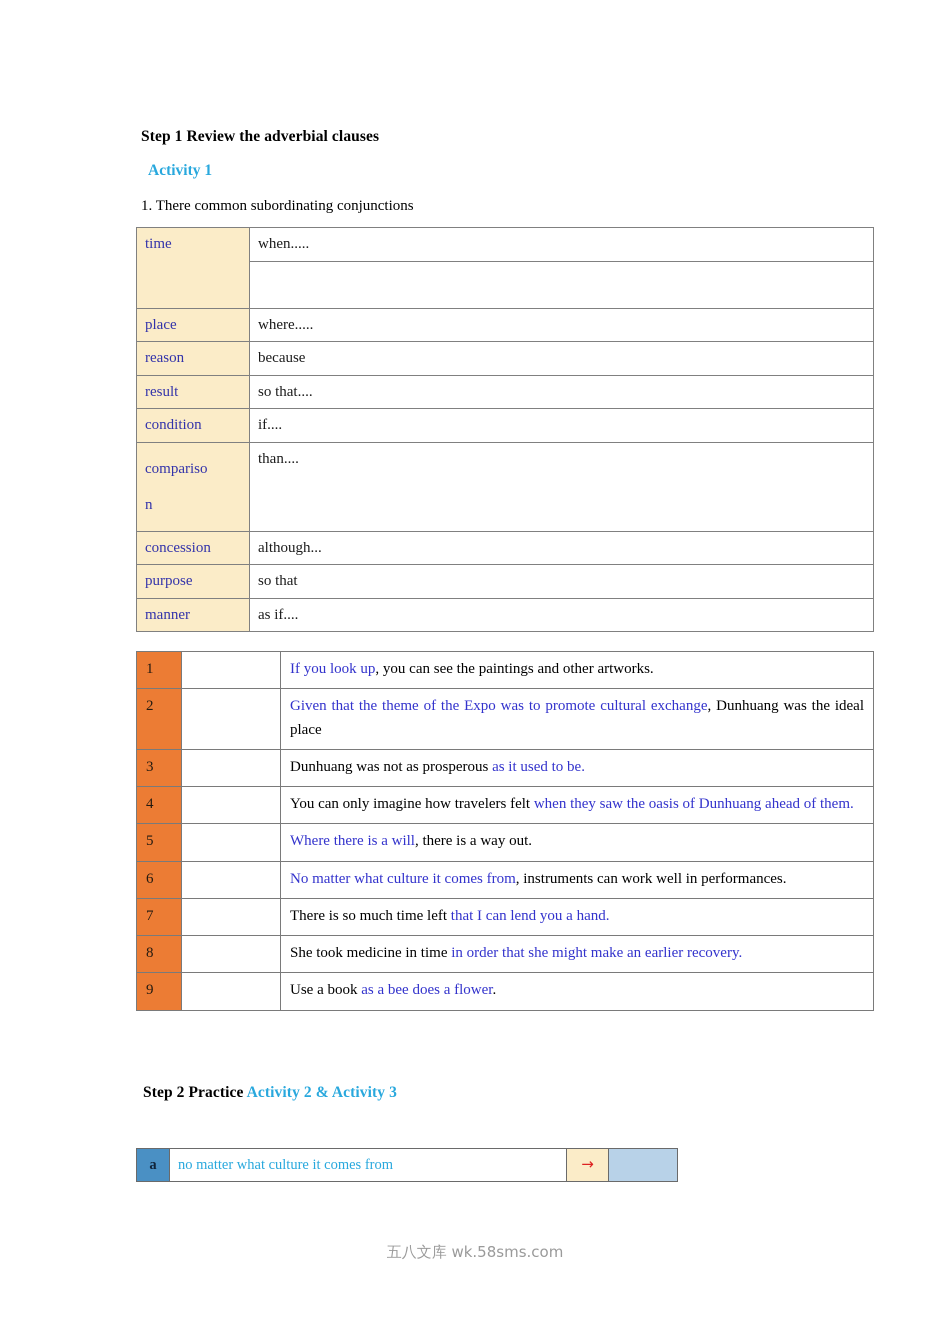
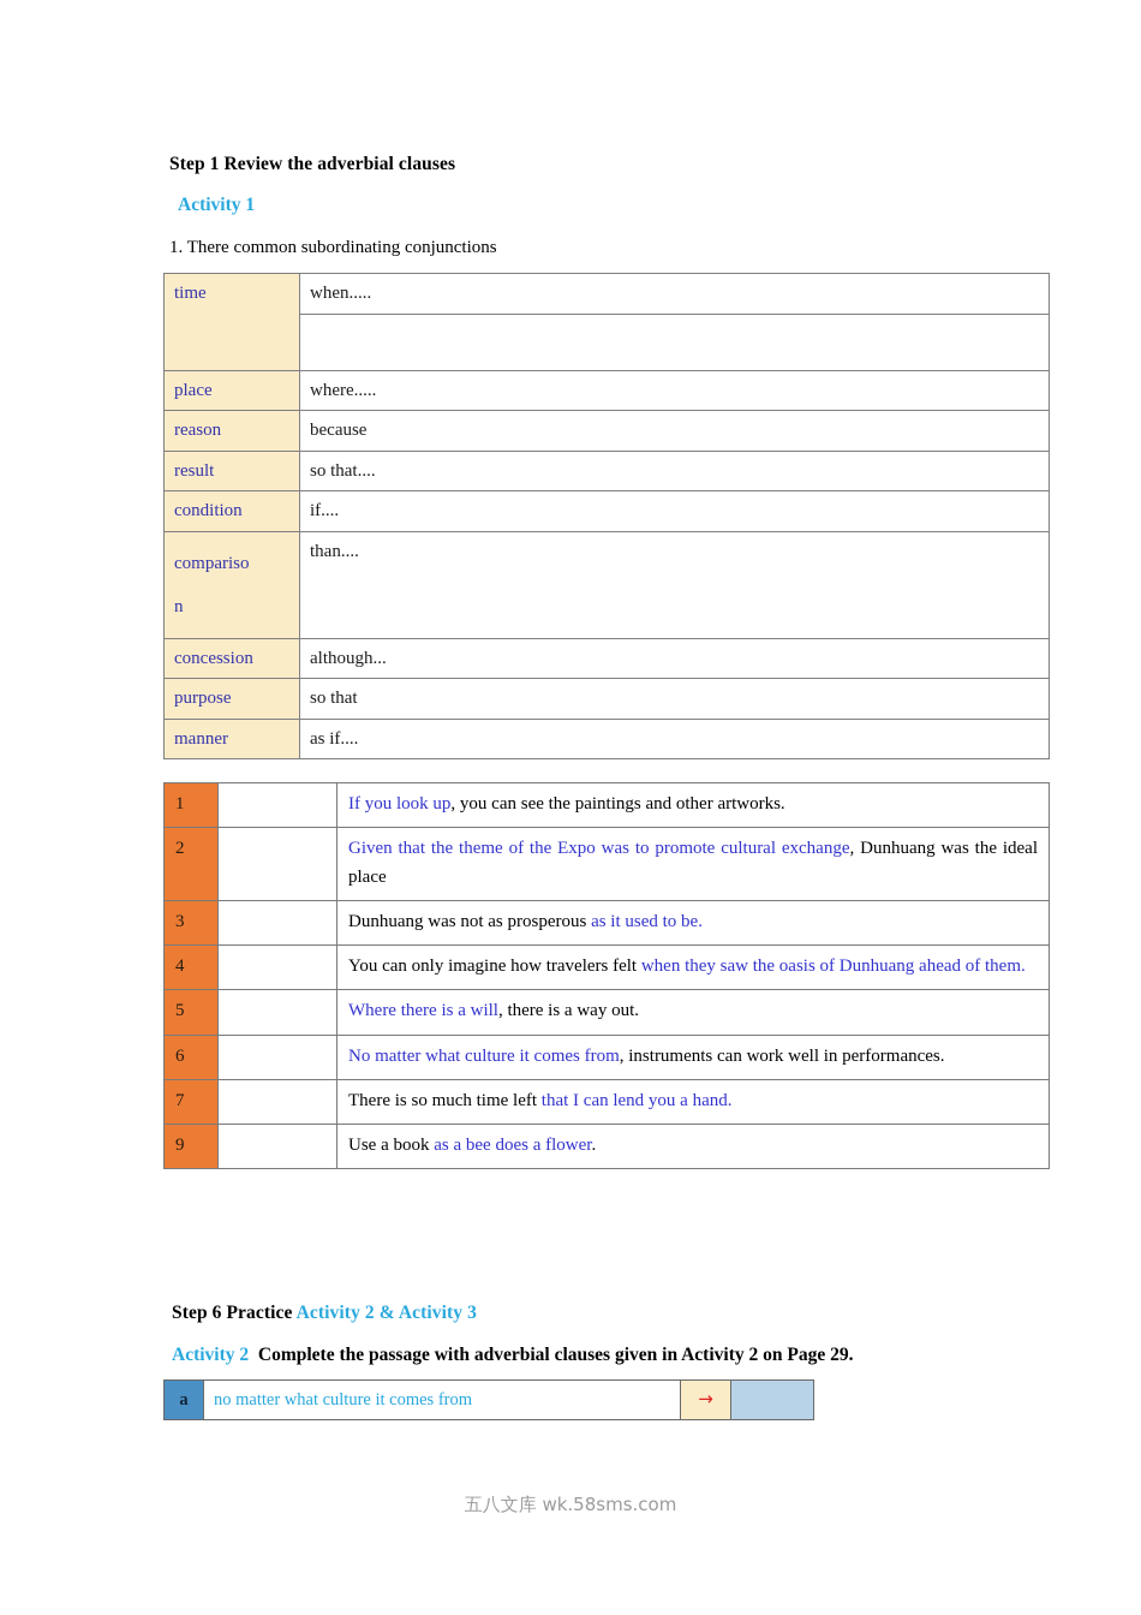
  Step 1 Review the adverbial clauses
  Activity 1
  1. There common subordinating conjunctions
  time	when.....
  place	where.....
  reason	because
  result	so that....
  condition	if....
  comparison	than....
  concession	although...
  purpose	so that
  manner	as if....
  1		If you look up, you can see the paintings and other artworks.
  2		Given that the theme of the Expo was to promote cultural exchange, Dunhuang was the ideal place
  3		Dunhuang was not as prosperous as it used to be.
  4		You can only imagine how travelers felt when they saw the oasis of Dunhuang ahead of them.
  5		Where there is a will, there is a way out.
  6		No matter what culture it comes from, instruments can work well in performances.
  7		There is so much time left that I can lend you a hand.
- 8		She took medicine in time in order that she might make an earlier recovery.
  9		Use a book as a bee does a flower.
- Step 2 Practice Activity 2 & Activity 3
+ Step 6 Practice Activity 2 & Activity 3
+ Activity 2 Complete the passage with adverbial clauses given in Activity 2 on Page 29.
  a	no matter what culture it comes from	→
  五八文库 wk.58sms.com
